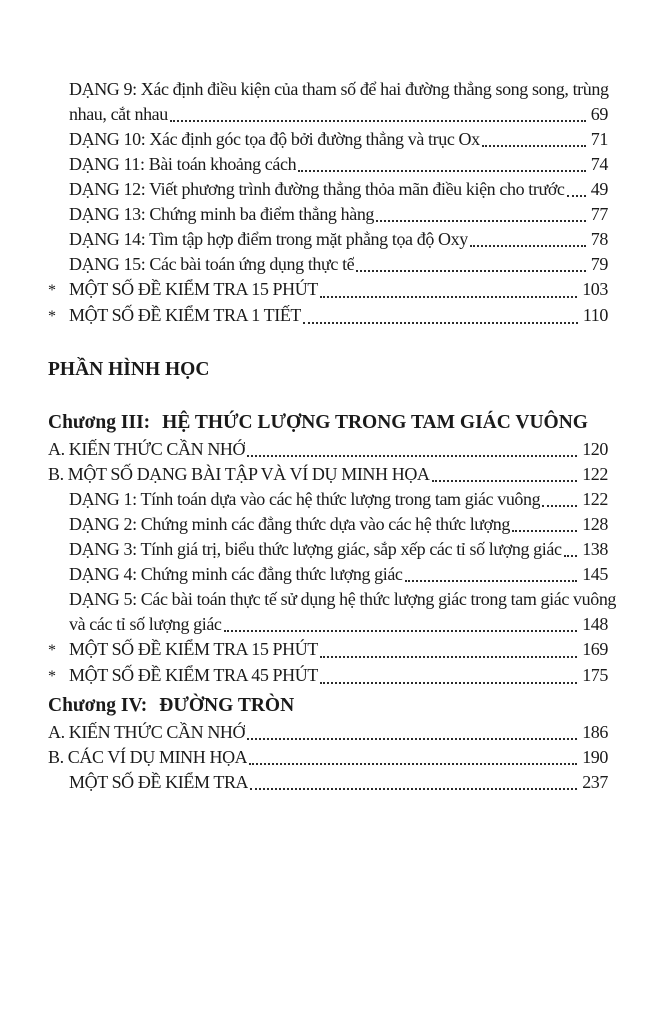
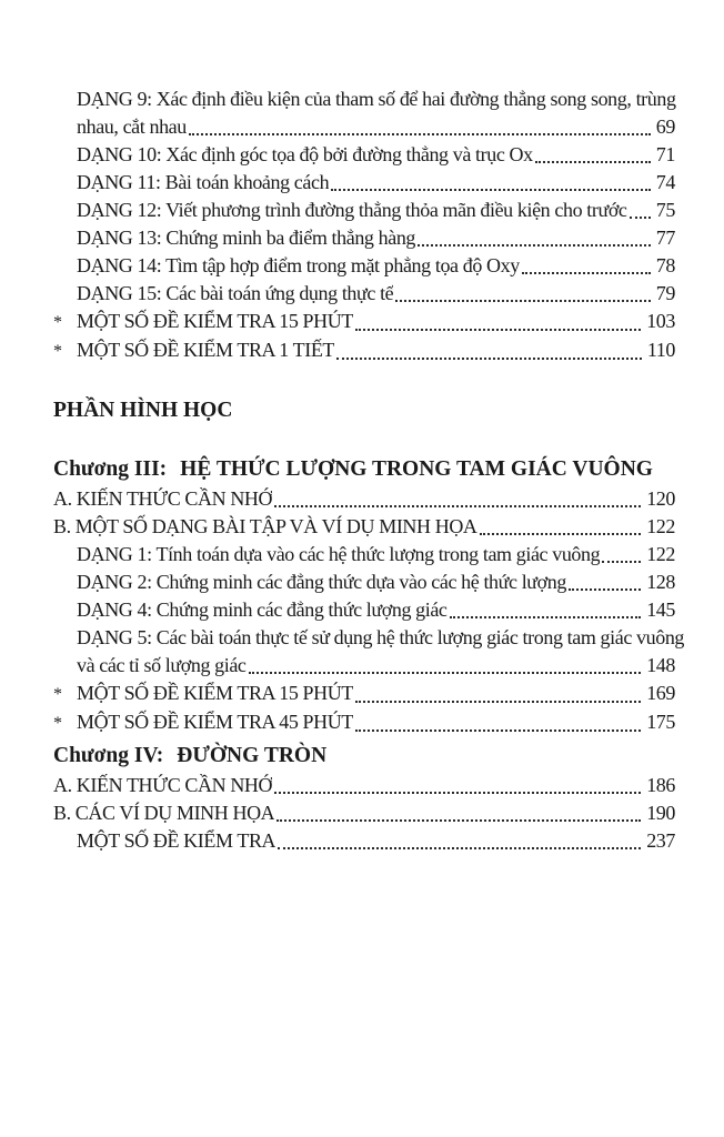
  DẠNG 9: Xác định điều kiện của tham số để hai đường thẳng song song, trùng
  nhau, cắt nhau
  69
  DẠNG 10: Xác định góc tọa độ bởi đường thẳng và trục Ox
  71
  DẠNG 11: Bài toán khoảng cách
  74
  DẠNG 12: Viết phương trình đường thẳng thỏa mãn điều kiện cho trước
- 49
+ 75
  DẠNG 13: Chứng minh ba điểm thẳng hàng
  77
  DẠNG 14: Tìm tập hợp điểm trong mặt phẳng tọa độ Oxy
  78
  DẠNG 15: Các bài toán ứng dụng thực tế
  79
  *
  MỘT SỐ ĐỀ KIỂM TRA 15 PHÚT
  103
  *
  MỘT SỐ ĐỀ KIỂM TRA 1 TIẾT
  110
  PHẦN HÌNH HỌC
  Chương III: HỆ THỨC LƯỢNG TRONG TAM GIÁC VUÔNG
  A. KIẾN THỨC CẦN NHỚ
  120
  B. MỘT SỐ DẠNG BÀI TẬP VÀ VÍ DỤ MINH HỌA
  122
  DẠNG 1: Tính toán dựa vào các hệ thức lượng trong tam giác vuông
  122
  DẠNG 2: Chứng minh các đẳng thức dựa vào các hệ thức lượng
  128
- DẠNG 3: Tính giá trị, biểu thức lượng giác, sắp xếp các tỉ số lượng giác
- 138
  DẠNG 4: Chứng minh các đẳng thức lượng giác
  145
  DẠNG 5: Các bài toán thực tế sử dụng hệ thức lượng giác trong tam giác vuông
  và các tỉ số lượng giác
  148
  *
  MỘT SỐ ĐỀ KIỂM TRA 15 PHÚT
  169
  *
  MỘT SỐ ĐỀ KIỂM TRA 45 PHÚT
  175
  Chương IV: ĐƯỜNG TRÒN
  A. KIẾN THỨC CẦN NHỚ
  186
  B. CÁC VÍ DỤ MINH HỌA
  190
  MỘT SỐ ĐỀ KIỂM TRA
  237
